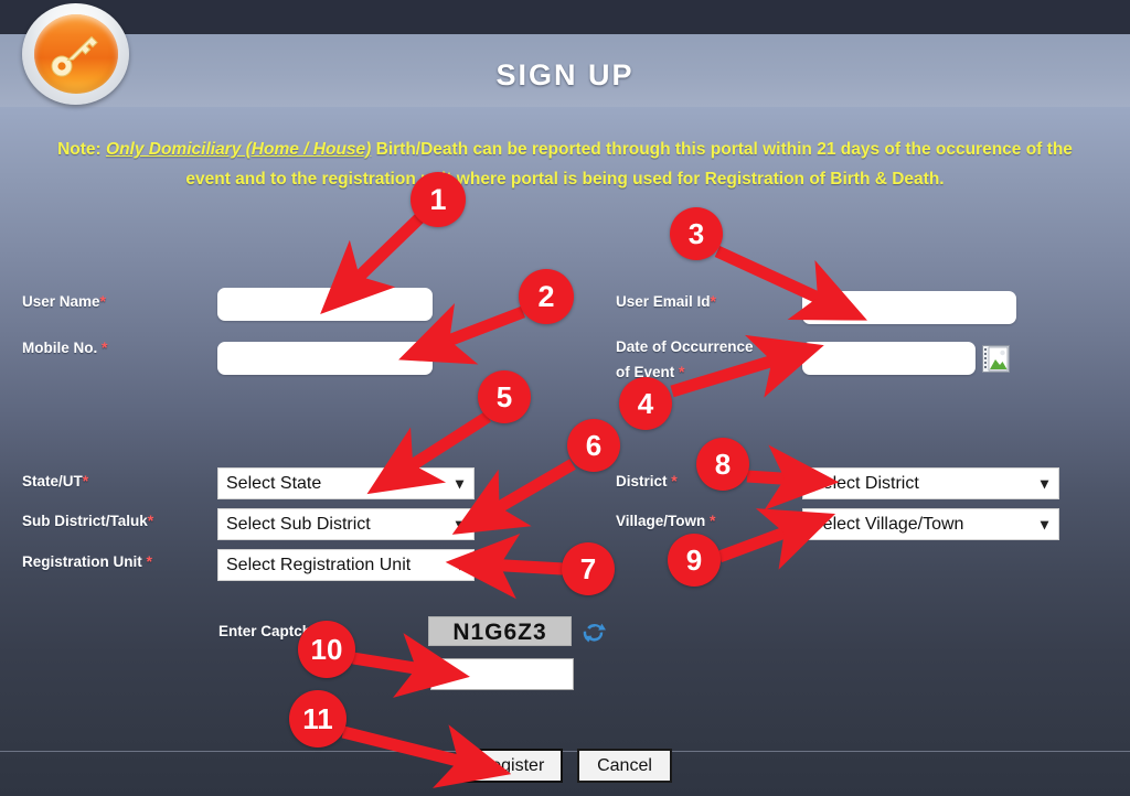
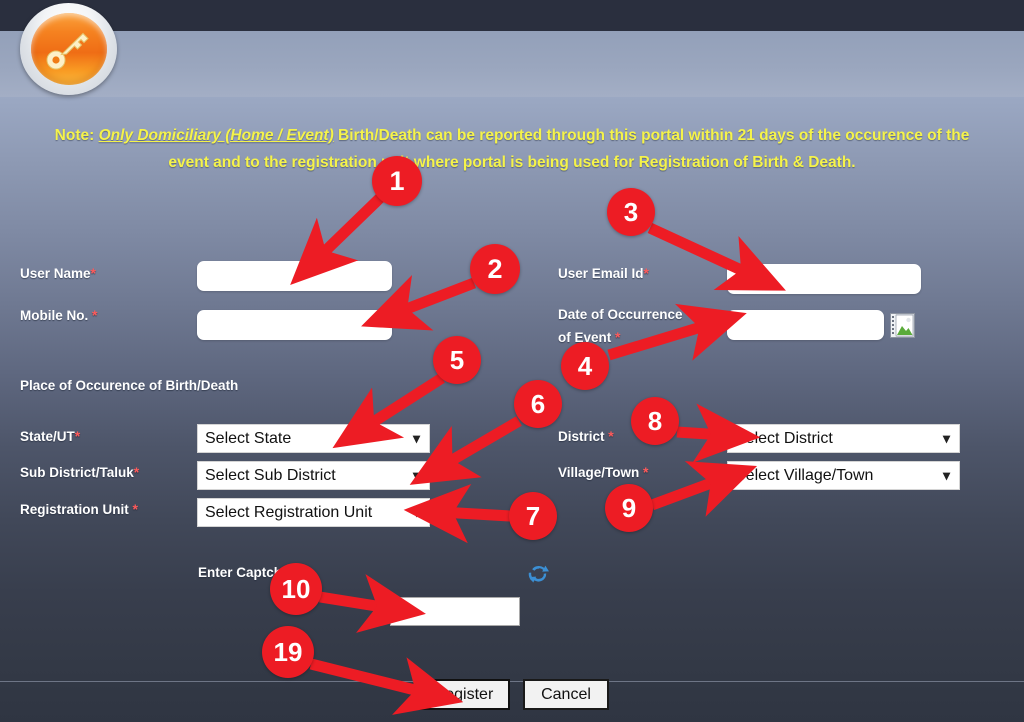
- SIGN UP
- Note: Only Domiciliary (Home / House) Birth/Death can be reported through this portal within 21 days of the occurence of the event and to the registration where portal is being used for Registration of Birth & Death.
+ Note: Only Domiciliary (Home / Event) Birth/Death can be reported through this portal within 21 days of the occurence of the event and to the registration where portal is being used for Registration of Birth & Death.
  User Name*
  Mobile No. *
  User Email Id*
  Date of Occurrence
  of Event *
+ Place of Occurence of Birth/Death
  State/UT*
  Select State
  ▾
  Sub District/Taluk*
  Select Sub District
  ▾
  Registration Unit *
  Select Registration Unit
  ▾
  District *
  Select District
  ▾
  Village/Town *
  Select Village/Town
  ▾
  Enter Captc
- N1G6Z3
  Register
  Cancel
  1
  2
  3
  4
  5
  6
  7
  8
  9
  10
- 11
+ 19
